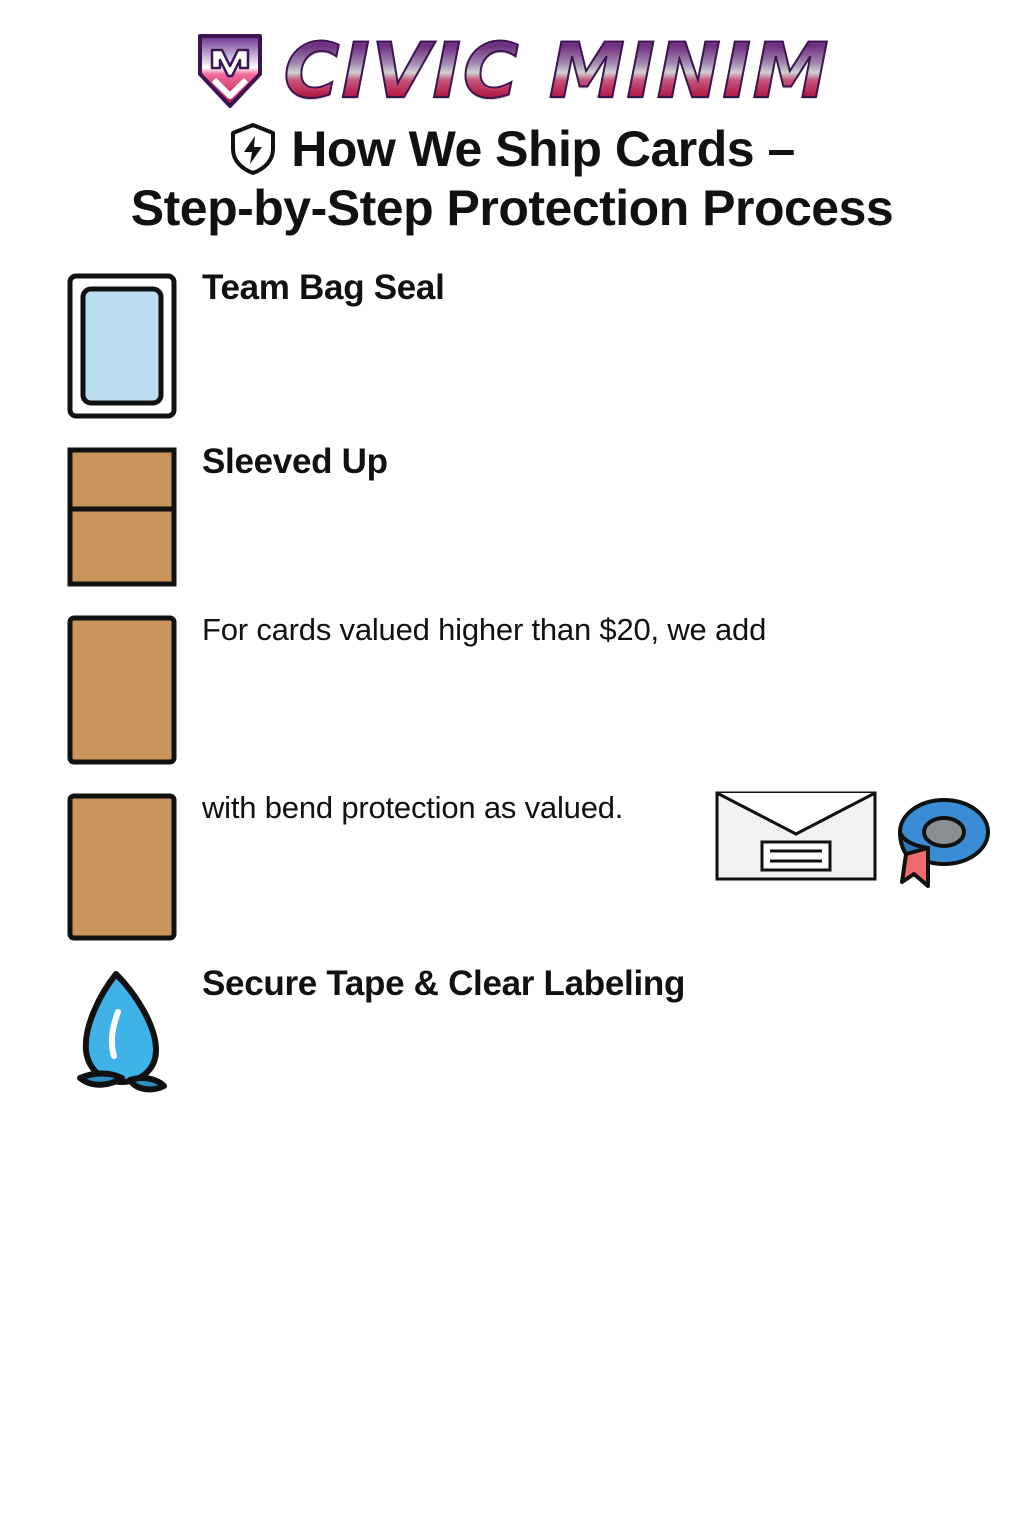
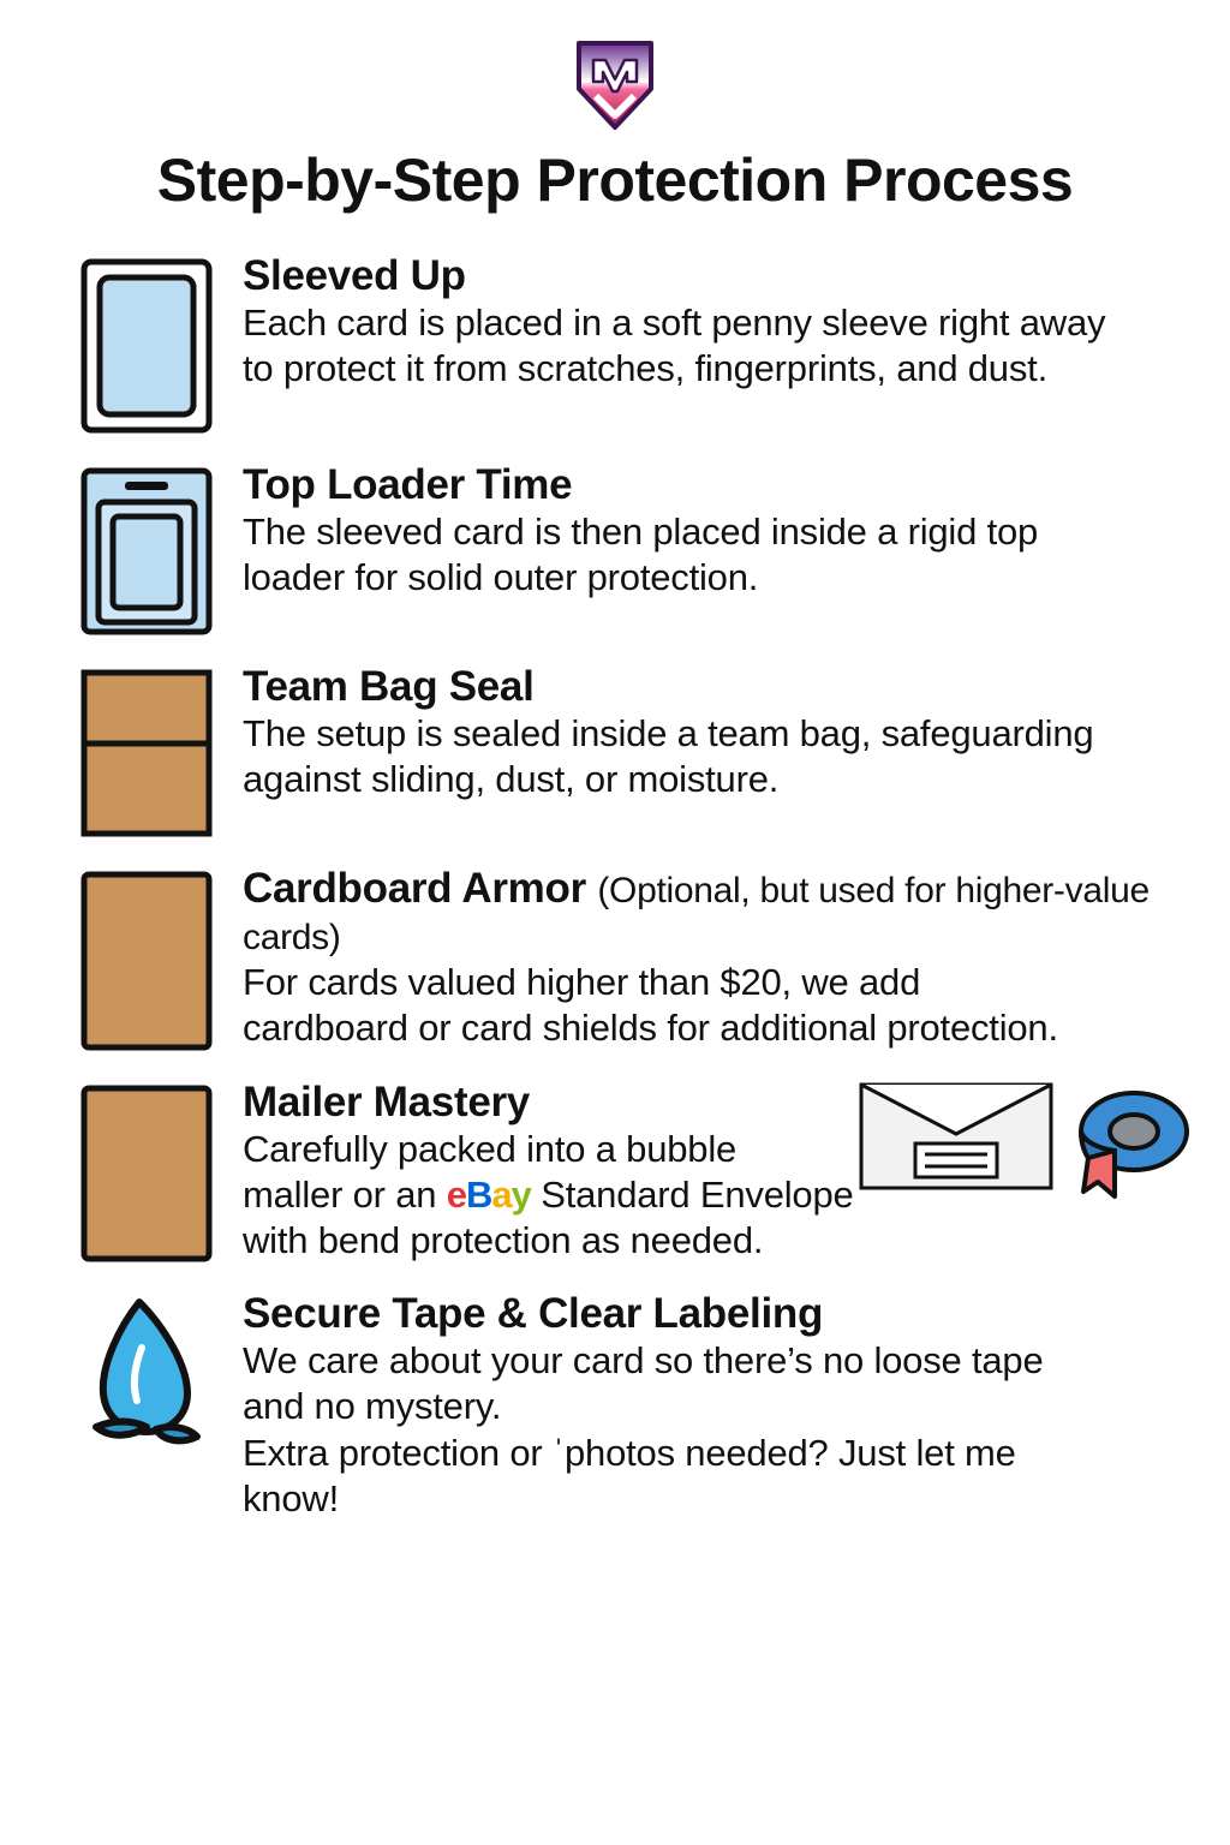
- CIVIC MINIM
- How We Ship Cards –
  Step-by-Step Protection Process
- Team Bag Seal
+ Sleeved Up
+ Each card is placed in a soft penny sleeve right away
+ to protect it from scratches, fingerprints, and dust.
+ Top Loader Time
+ The sleeved card is then placed inside a rigid top
+ loader for solid outer protection.
- Sleeved Up
+ Team Bag Seal
+ The setup is sealed inside a team bag, safeguarding
+ against sliding, dust, or moisture.
+ Cardboard Armor (Optional, but used for higher-value cards)
  For cards valued higher than $20, we add
+ cardboard or card shields for additional protection.
+ Mailer Mastery
+ Carefully packed into a bubble
+ maller or an eBay Standard Envelope
- with bend protection as valued.
+ with bend protection as needed.
  Secure Tape & Clear Labeling
+ We care about your card so there’s no loose tape
+ and no mystery.
+ Extra protection or ˈphotos needed? Just let me
+ know!
